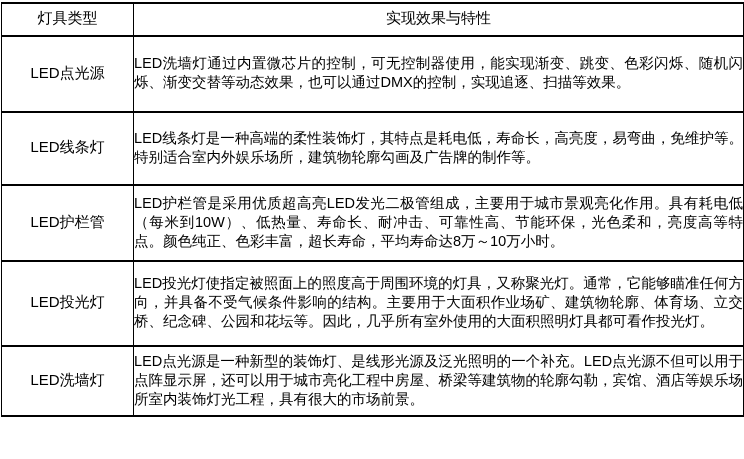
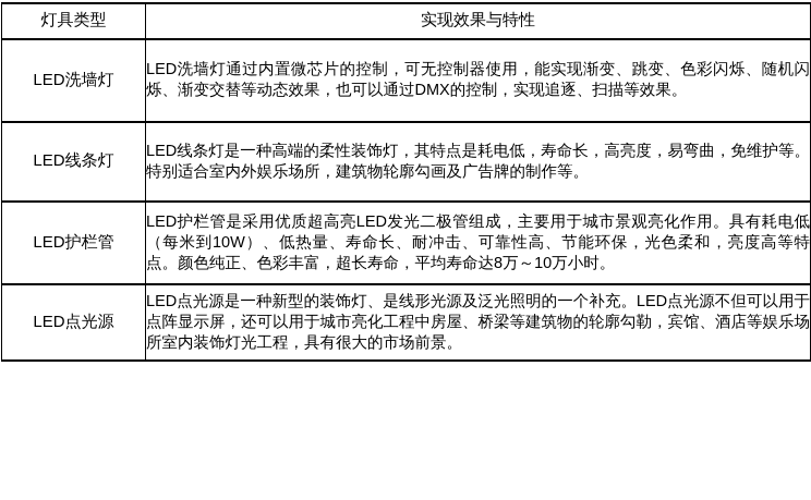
  灯具类型	实现效果与特性
- LED点光源	LED洗墙灯通过内置微芯片的控制，可无控制器使用，能实现渐变、跳变、色彩闪烁、随机闪烁、渐变交替等动态效果，也可以通过DMX的控制，实现追逐、扫描等效果。
+ LED洗墙灯	LED洗墙灯通过内置微芯片的控制，可无控制器使用，能实现渐变、跳变、色彩闪烁、随机闪烁、渐变交替等动态效果，也可以通过DMX的控制，实现追逐、扫描等效果。
  LED线条灯	LED线条灯是一种高端的柔性装饰灯，其特点是耗电低，寿命长，高亮度，易弯曲，免维护等。特别适合室内外娱乐场所，建筑物轮廓勾画及广告牌的制作等。
  LED护栏管	LED护栏管是采用优质超高亮LED发光二极管组成，主要用于城市景观亮化作用。具有耗电低（每米到10W）、低热量、寿命长、耐冲击、可靠性高、节能环保，光色柔和，亮度高等特点。颜色纯正、色彩丰富，超长寿命，平均寿命达8万～10万小时。
- LED投光灯	LED投光灯使指定被照面上的照度高于周围环境的灯具，又称聚光灯。通常，它能够瞄准任何方向，并具备不受气候条件影响的结构。主要用于大面积作业场矿、建筑物轮廓、体育场、立交桥、纪念碑、公园和花坛等。因此，几乎所有室外使用的大面积照明灯具都可看作投光灯。
- LED洗墙灯	LED点光源是一种新型的装饰灯、是线形光源及泛光照明的一个补充。LED点光源不但可以用于点阵显示屏，还可以用于城市亮化工程中房屋、桥梁等建筑物的轮廓勾勒，宾馆、酒店等娱乐场所室内装饰灯光工程，具有很大的市场前景。
+ LED点光源	LED点光源是一种新型的装饰灯、是线形光源及泛光照明的一个补充。LED点光源不但可以用于点阵显示屏，还可以用于城市亮化工程中房屋、桥梁等建筑物的轮廓勾勒，宾馆、酒店等娱乐场所室内装饰灯光工程，具有很大的市场前景。
